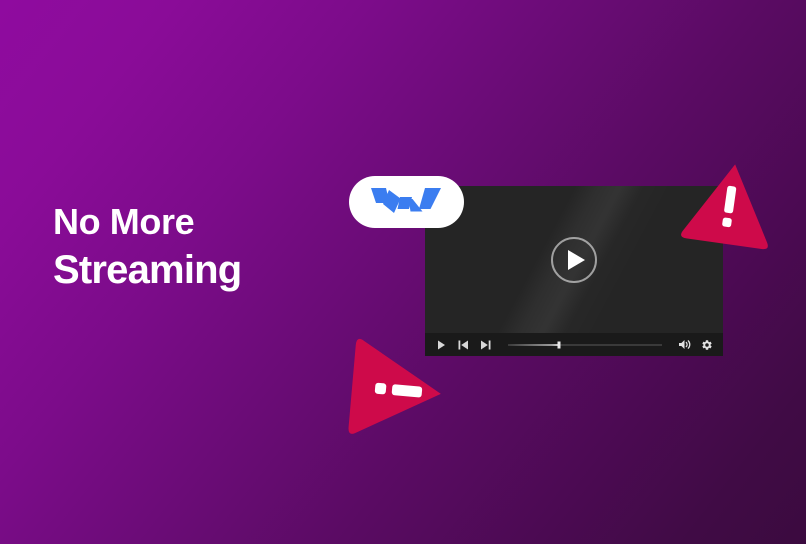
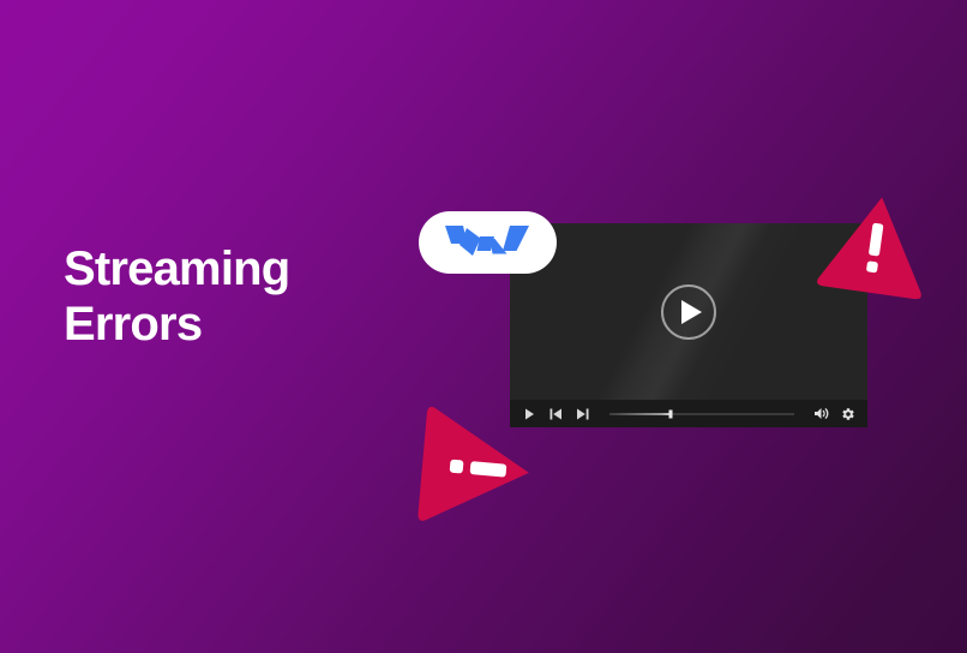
- No More
  Streaming
+ Errors
